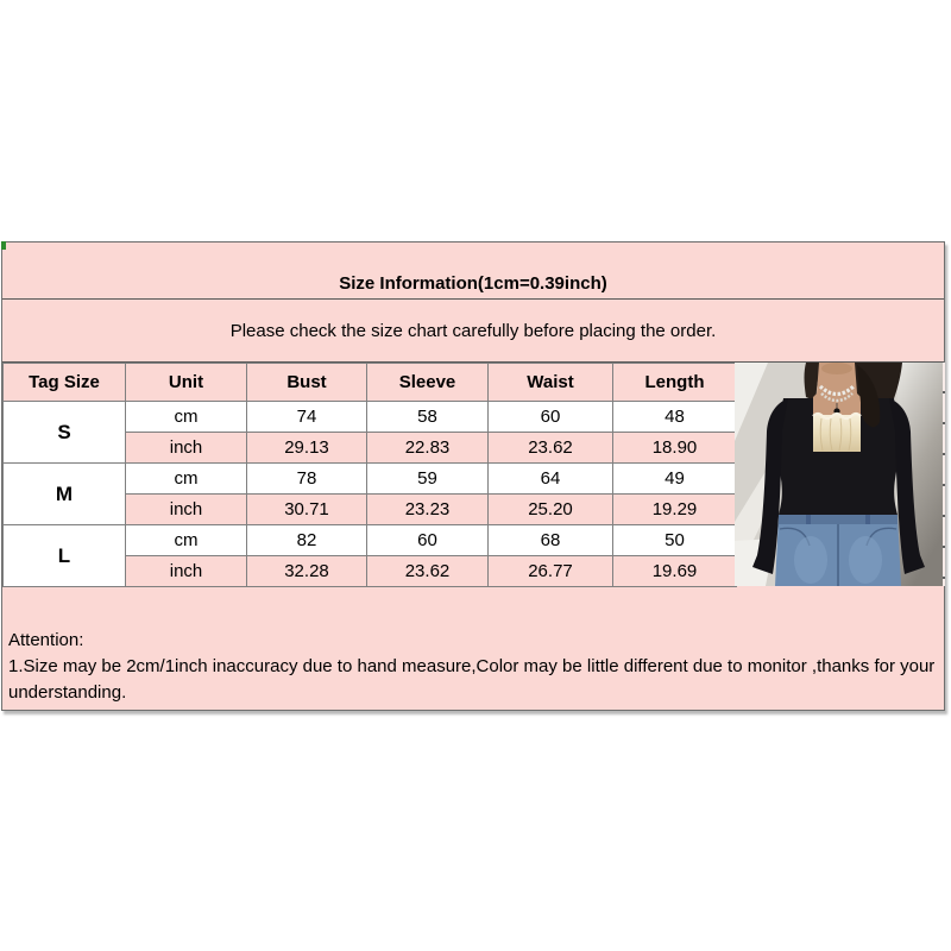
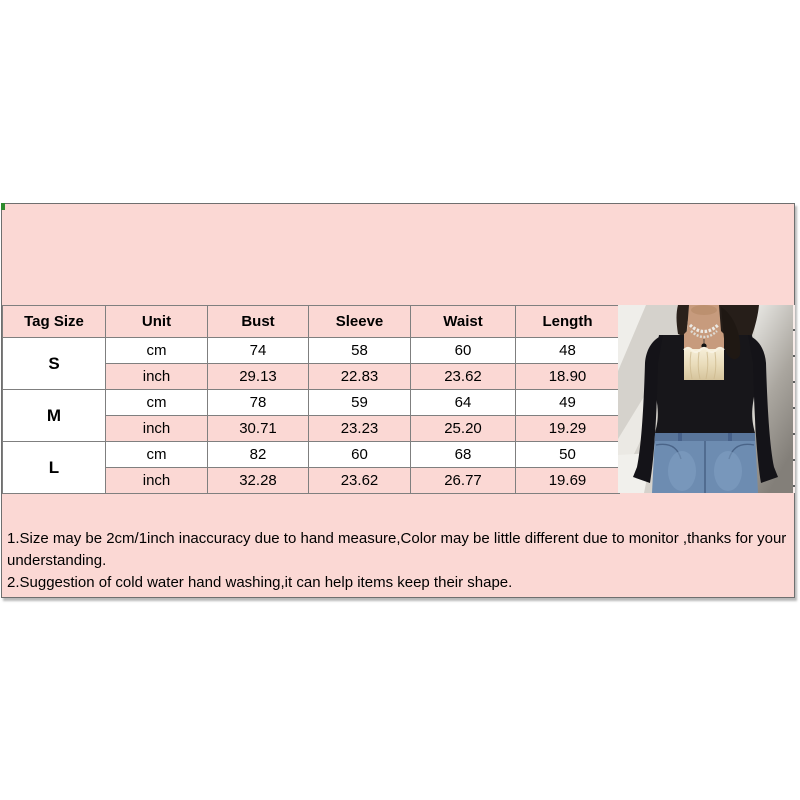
- Size Information(1cm=0.39inch)
- Please check the size chart carefully before placing the order.
  Tag Size	Unit	Bust	Sleeve	Waist	Length
  S	cm	74	58	60	48
  inch	29.13	22.83	23.62	18.90
  M	cm	78	59	64	49
  inch	30.71	23.23	25.20	19.29
  L	cm	82	60	68	50
  inch	32.28	23.62	26.77	19.69
- Attention:
  1.Size may be 2cm/1inch inaccuracy due to hand measure,Color may be little different due to monitor ,thanks for your understanding.
+ 2.Suggestion of cold water hand washing,it can help items keep their shape.
